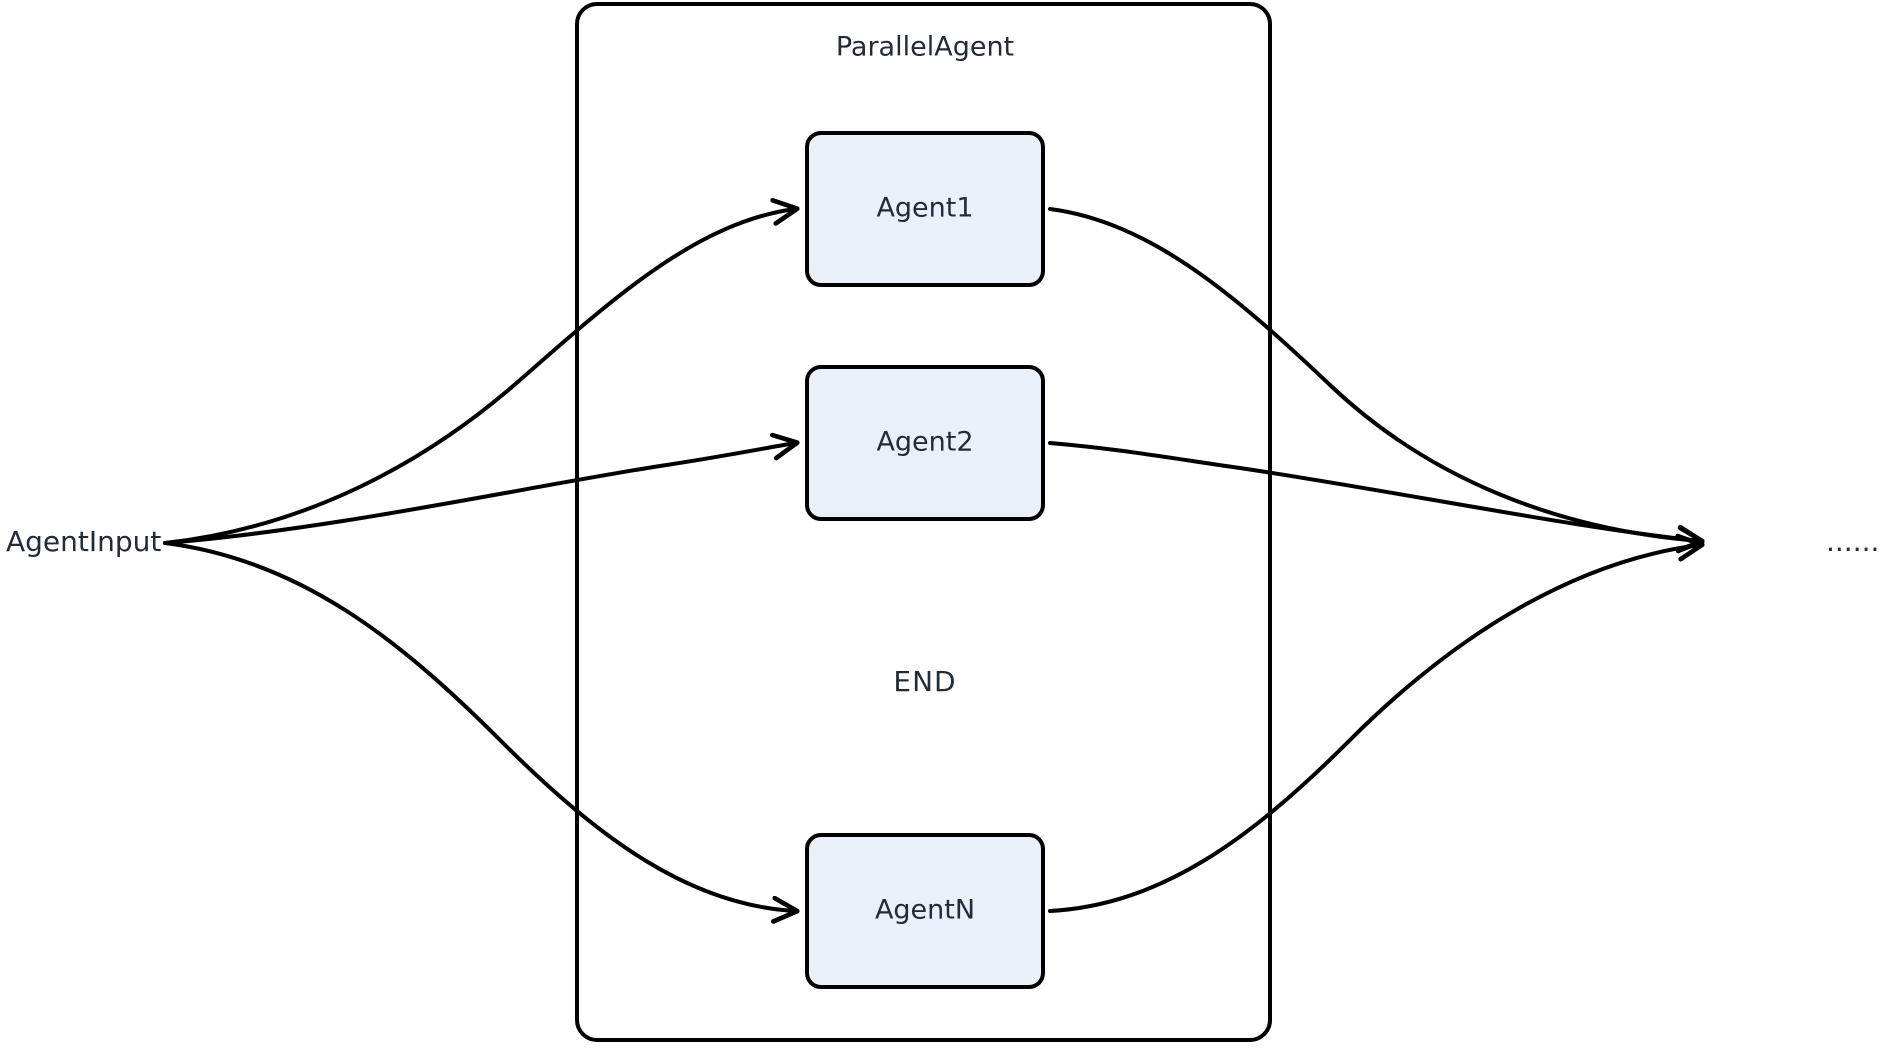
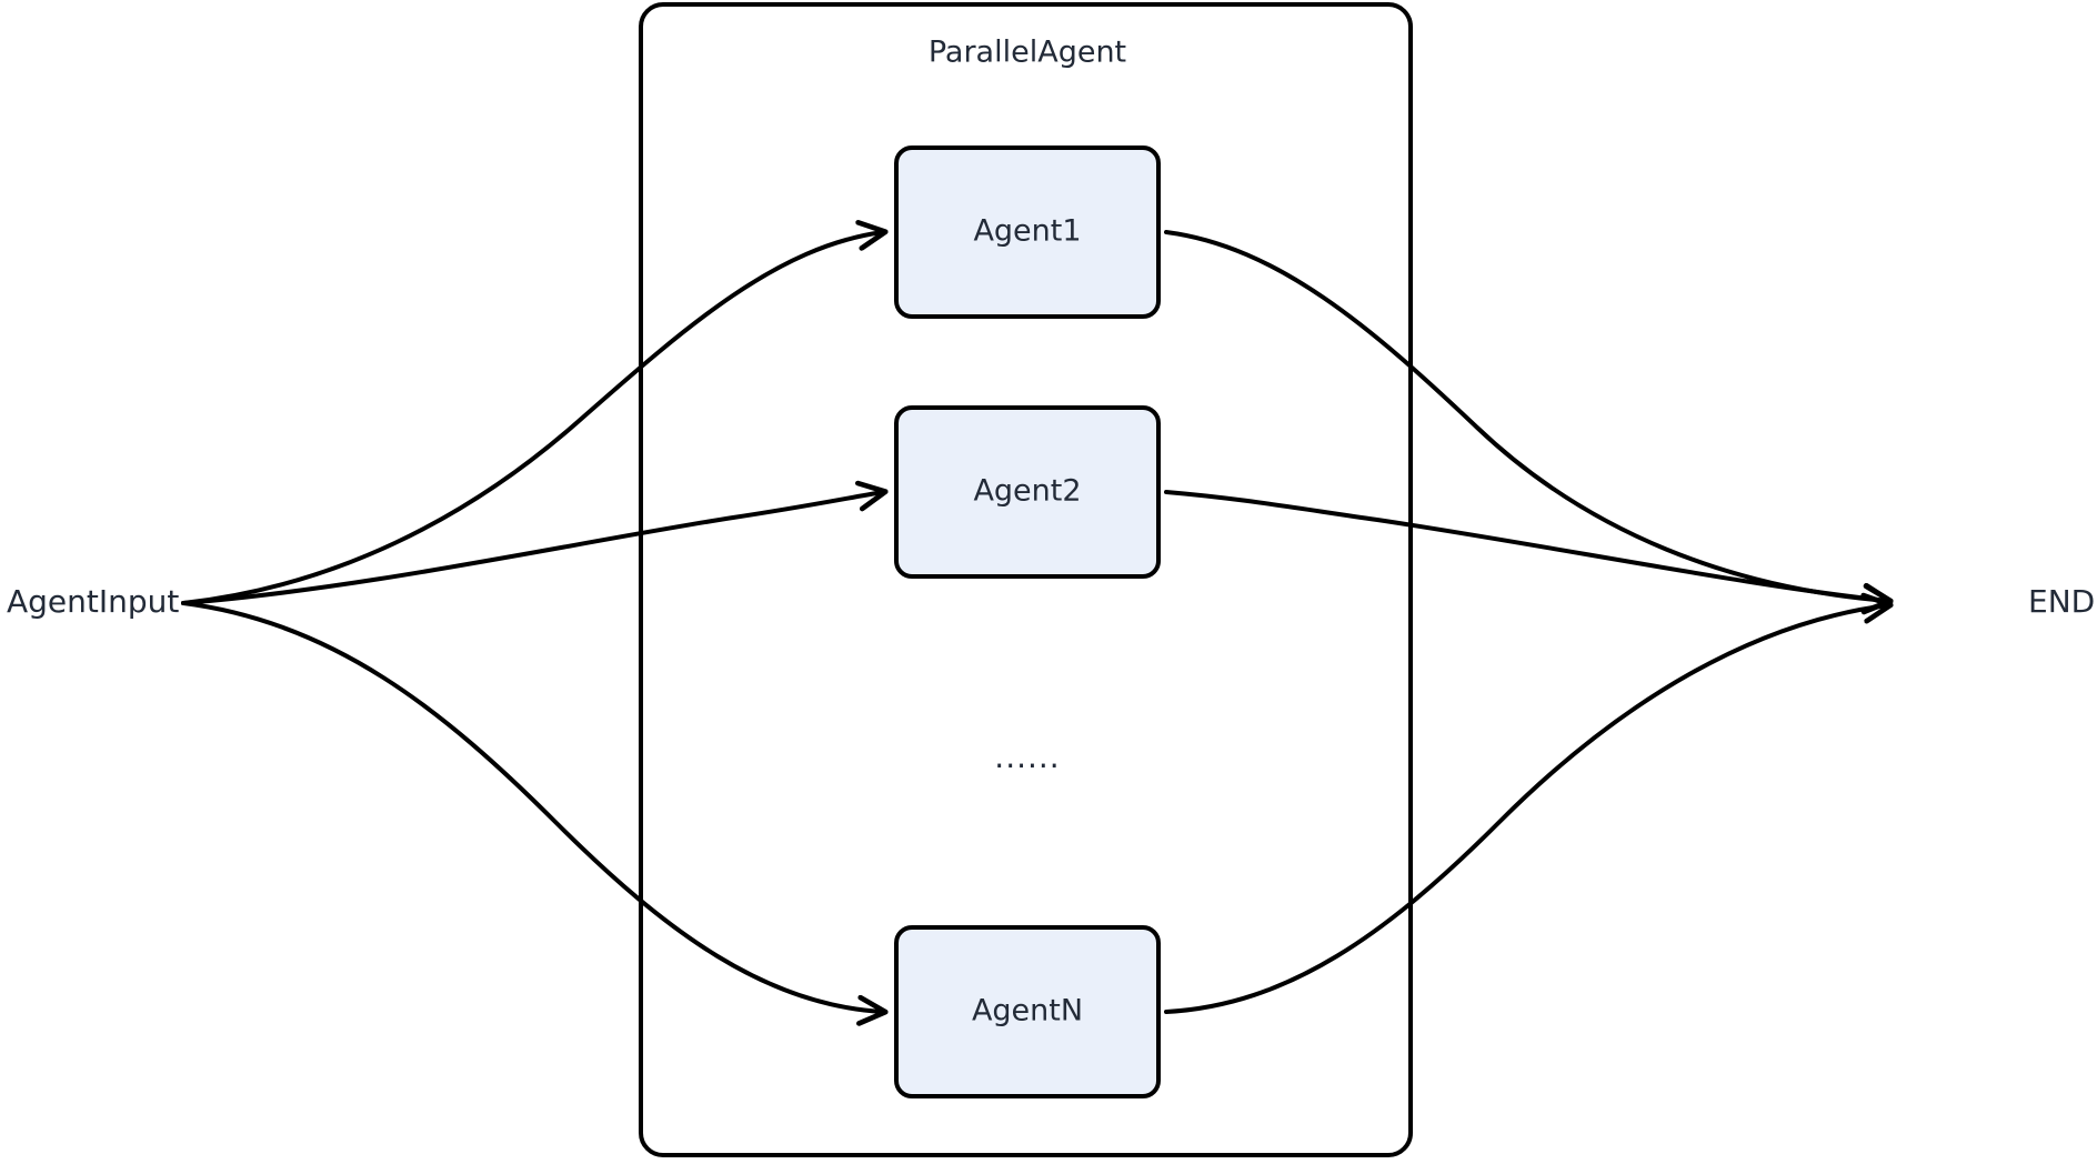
  ParallelAgent
  Agent1
  Agent2
  AgentN
- END
+ ......
  AgentInput
- ......
+ END
